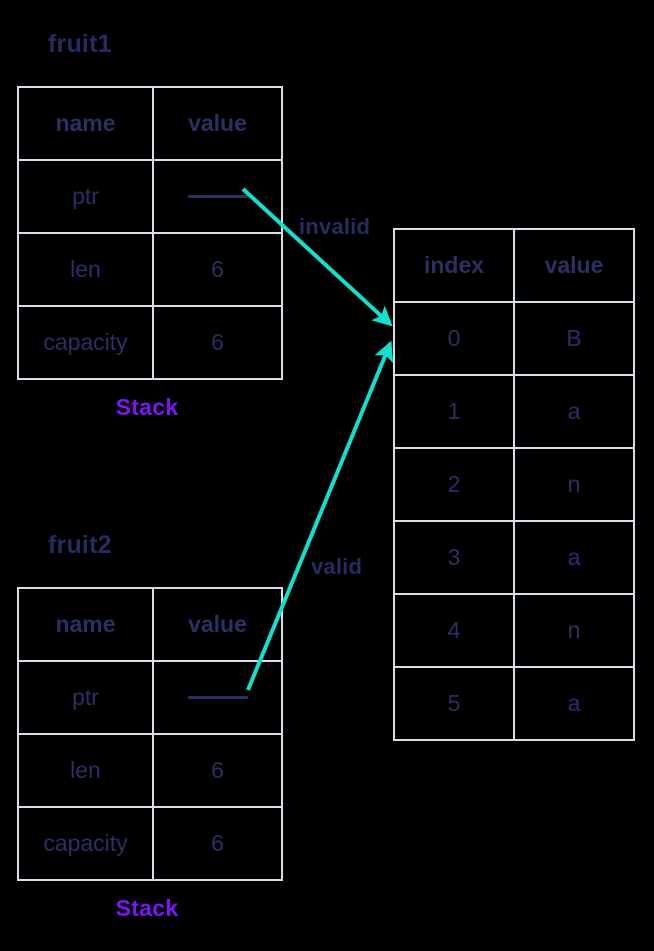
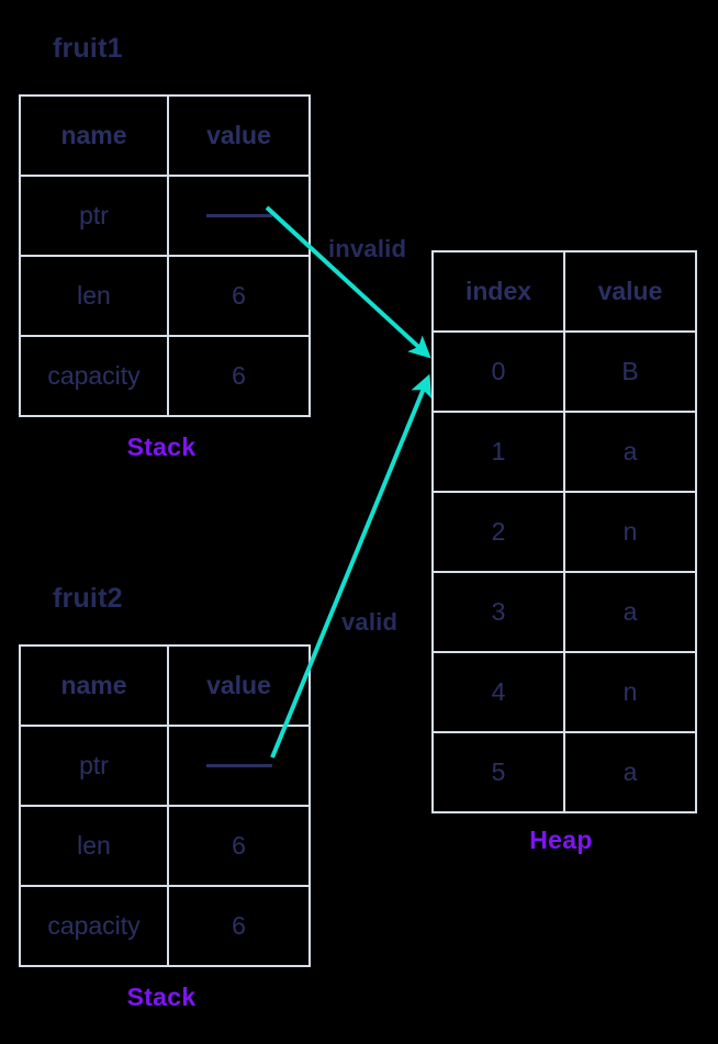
  fruit1
  name	value
  ptr
  len	6
  capacity	6
  Stack
  fruit2
  name	value
  ptr
  len	6
  capacity	6
  Stack
  index	value
  0	B
  1	a
  2	n
  3	a
  4	n
  5	a
+ Heap
  invalid
  valid
